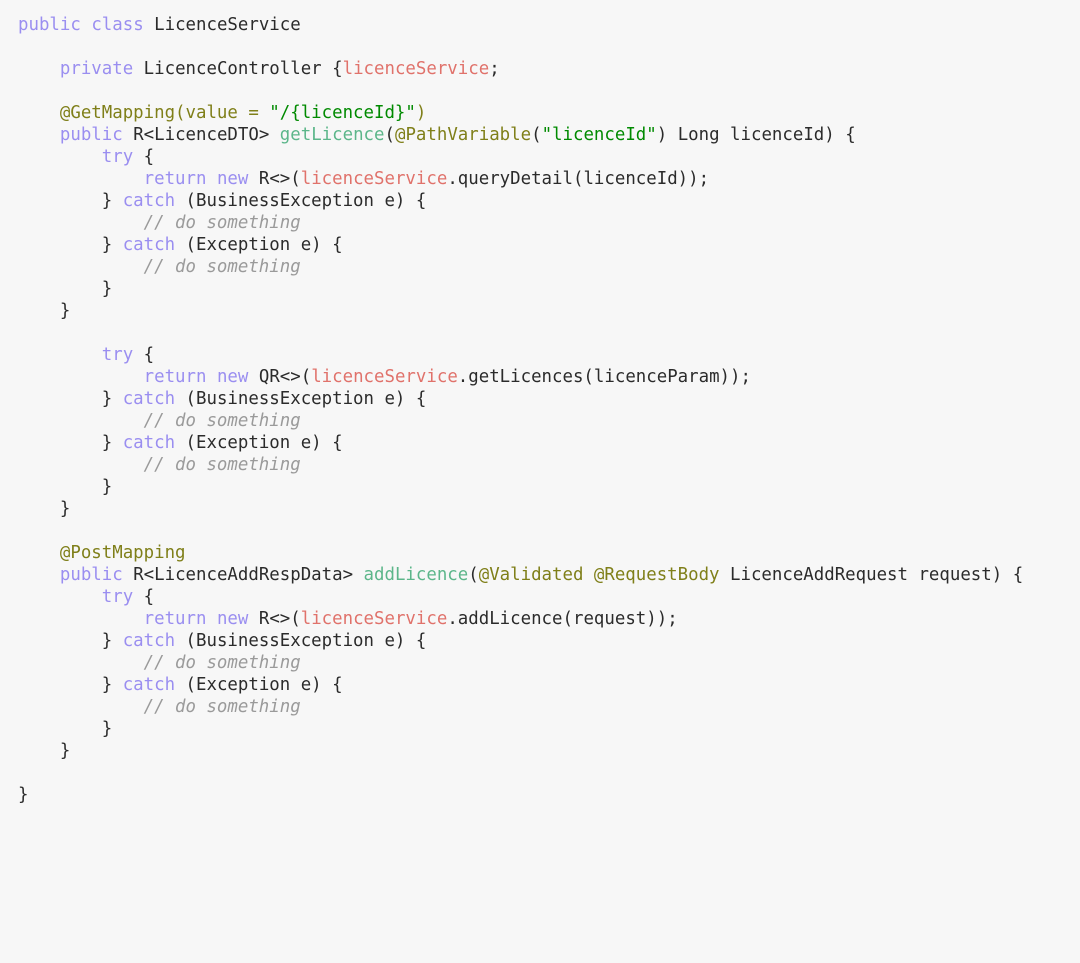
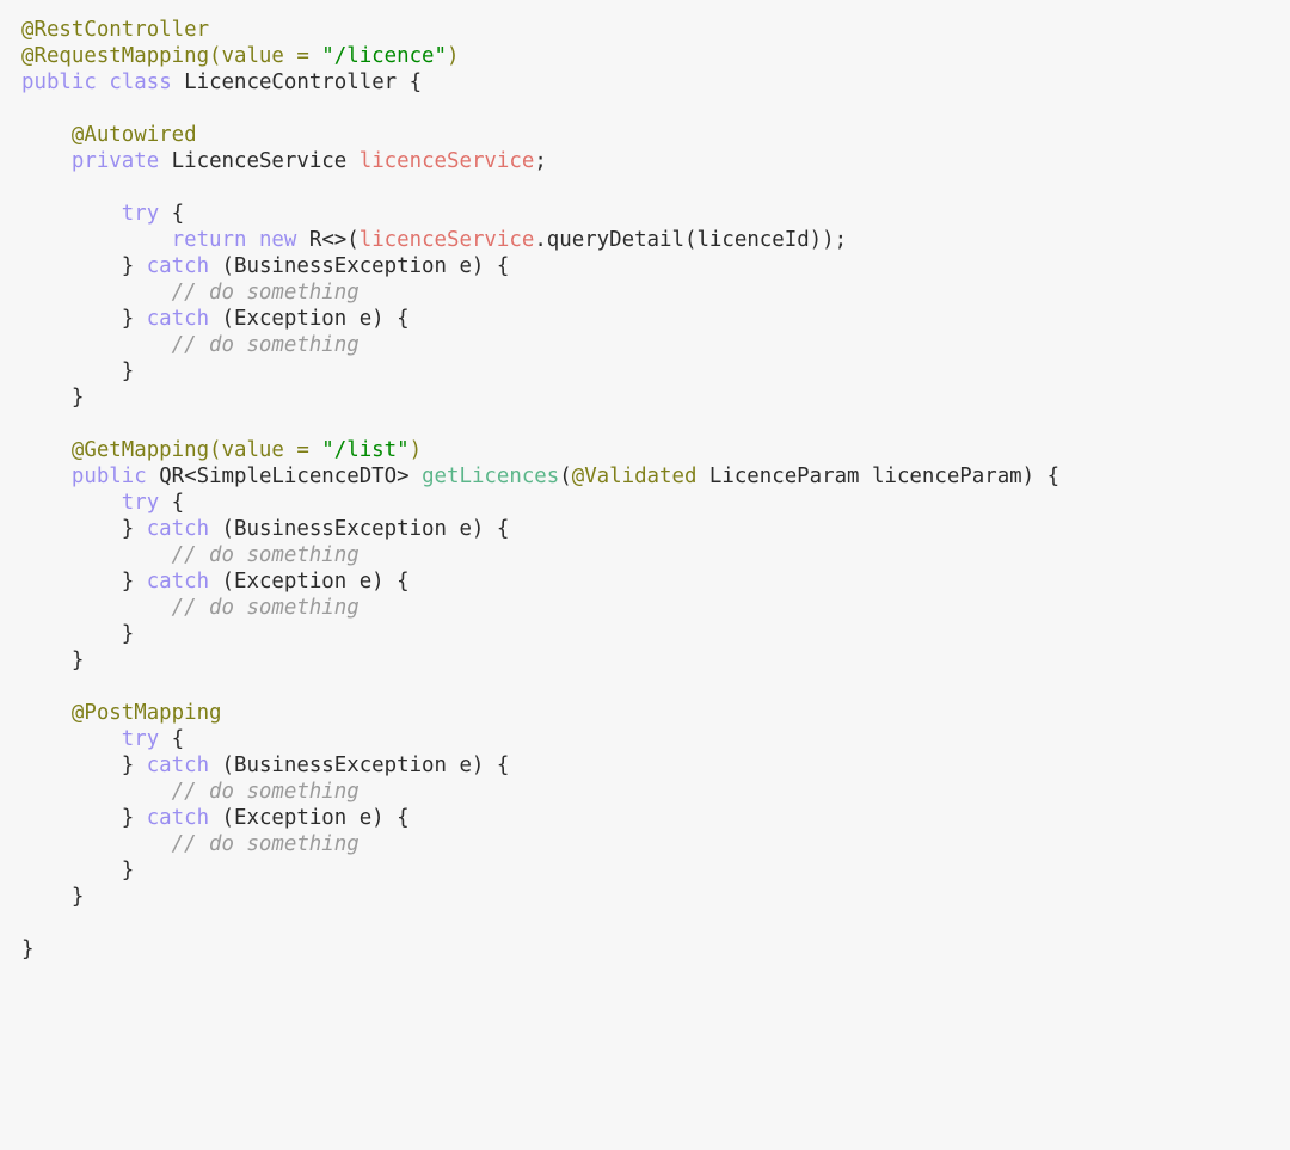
+ @RestController
+ @RequestMapping(value = "/licence")
- public class LicenceService
+ public class LicenceController {
+ @Autowired
- private LicenceController {licenceService;
+ private LicenceService licenceService;
- @GetMapping(value = "/{licenceId}")
- public R<LicenceDTO> getLicence(@PathVariable("licenceId") Long licenceId) {
  try {
  return new R<>(licenceService.queryDetail(licenceId));
  } catch (BusinessException e) {
  // do something
  } catch (Exception e) {
  // do something
  }
  }
+ @GetMapping(value = "/list")
+ public QR<SimpleLicenceDTO> getLicences(@Validated LicenceParam licenceParam) {
  try {
- return new QR<>(licenceService.getLicences(licenceParam));
  } catch (BusinessException e) {
  // do something
  } catch (Exception e) {
  // do something
  }
  }
  @PostMapping
- public R<LicenceAddRespData> addLicence(@Validated @RequestBody LicenceAddRequest request) {
  try {
- return new R<>(licenceService.addLicence(request));
  } catch (BusinessException e) {
  // do something
  } catch (Exception e) {
  // do something
  }
  }
  }
